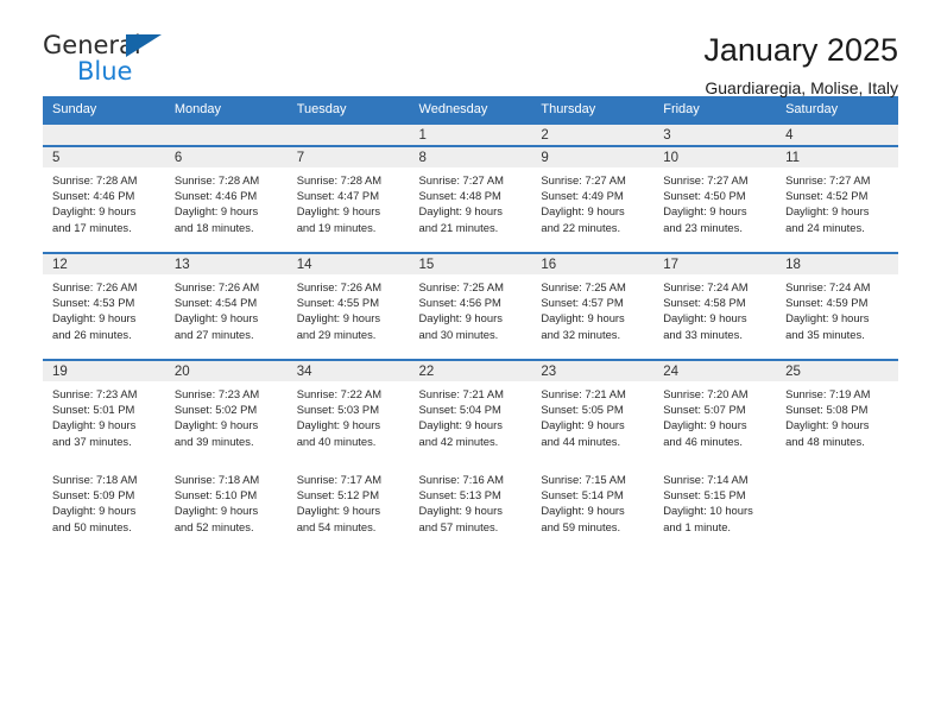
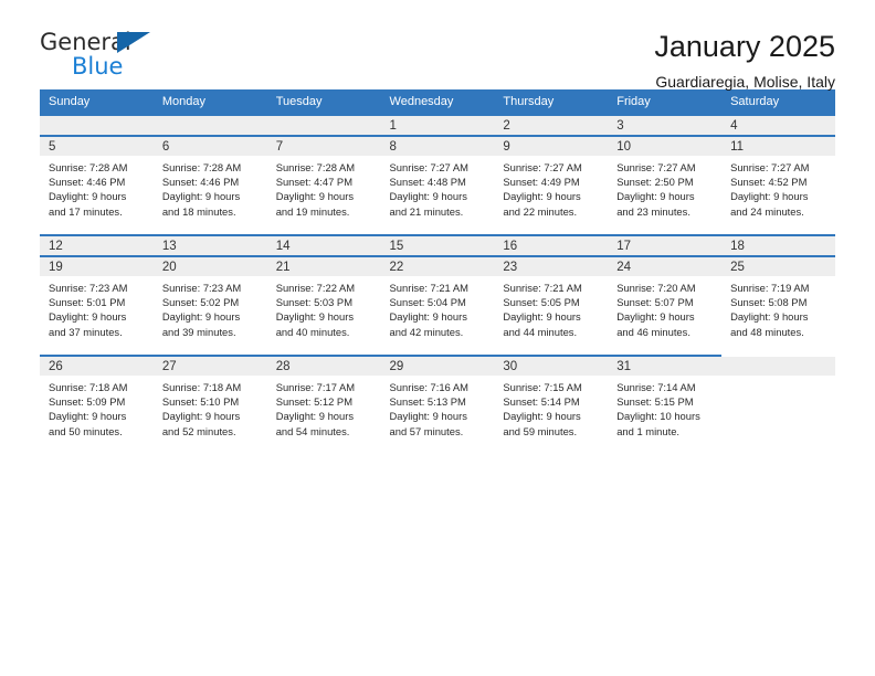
  General
  Blue
  January 2025
  Guardiaregia, Molise, Italy
  Sunday	Monday	Tuesday	Wednesday	Thursday	Friday	Saturday
  			1	2	3	4
  5	6	7	8	9	10	11
- Sunrise: 7:28 AM Sunset: 4:46 PM Daylight: 9 hours and 17 minutes.	Sunrise: 7:28 AM Sunset: 4:46 PM Daylight: 9 hours and 18 minutes.	Sunrise: 7:28 AM Sunset: 4:47 PM Daylight: 9 hours and 19 minutes.	Sunrise: 7:27 AM Sunset: 4:48 PM Daylight: 9 hours and 21 minutes.	Sunrise: 7:27 AM Sunset: 4:49 PM Daylight: 9 hours and 22 minutes.	Sunrise: 7:27 AM Sunset: 4:50 PM Daylight: 9 hours and 23 minutes.	Sunrise: 7:27 AM Sunset: 4:52 PM Daylight: 9 hours and 24 minutes.
+ Sunrise: 7:28 AM Sunset: 4:46 PM Daylight: 9 hours and 17 minutes.	Sunrise: 7:28 AM Sunset: 4:46 PM Daylight: 9 hours and 18 minutes.	Sunrise: 7:28 AM Sunset: 4:47 PM Daylight: 9 hours and 19 minutes.	Sunrise: 7:27 AM Sunset: 4:48 PM Daylight: 9 hours and 21 minutes.	Sunrise: 7:27 AM Sunset: 4:49 PM Daylight: 9 hours and 22 minutes.	Sunrise: 7:27 AM Sunset: 2:50 PM Daylight: 9 hours and 23 minutes.	Sunrise: 7:27 AM Sunset: 4:52 PM Daylight: 9 hours and 24 minutes.
  12	13	14	15	16	17	18
- Sunrise: 7:26 AM Sunset: 4:53 PM Daylight: 9 hours and 26 minutes.	Sunrise: 7:26 AM Sunset: 4:54 PM Daylight: 9 hours and 27 minutes.	Sunrise: 7:26 AM Sunset: 4:55 PM Daylight: 9 hours and 29 minutes.	Sunrise: 7:25 AM Sunset: 4:56 PM Daylight: 9 hours and 30 minutes.	Sunrise: 7:25 AM Sunset: 4:57 PM Daylight: 9 hours and 32 minutes.	Sunrise: 7:24 AM Sunset: 4:58 PM Daylight: 9 hours and 33 minutes.	Sunrise: 7:24 AM Sunset: 4:59 PM Daylight: 9 hours and 35 minutes.
- 19	20	34	22	23	24	25
+ 19	20	21	22	23	24	25
  Sunrise: 7:23 AM Sunset: 5:01 PM Daylight: 9 hours and 37 minutes.	Sunrise: 7:23 AM Sunset: 5:02 PM Daylight: 9 hours and 39 minutes.	Sunrise: 7:22 AM Sunset: 5:03 PM Daylight: 9 hours and 40 minutes.	Sunrise: 7:21 AM Sunset: 5:04 PM Daylight: 9 hours and 42 minutes.	Sunrise: 7:21 AM Sunset: 5:05 PM Daylight: 9 hours and 44 minutes.	Sunrise: 7:20 AM Sunset: 5:07 PM Daylight: 9 hours and 46 minutes.	Sunrise: 7:19 AM Sunset: 5:08 PM Daylight: 9 hours and 48 minutes.
+ 26	27	28	29	30	31
  Sunrise: 7:18 AM Sunset: 5:09 PM Daylight: 9 hours and 50 minutes.	Sunrise: 7:18 AM Sunset: 5:10 PM Daylight: 9 hours and 52 minutes.	Sunrise: 7:17 AM Sunset: 5:12 PM Daylight: 9 hours and 54 minutes.	Sunrise: 7:16 AM Sunset: 5:13 PM Daylight: 9 hours and 57 minutes.	Sunrise: 7:15 AM Sunset: 5:14 PM Daylight: 9 hours and 59 minutes.	Sunrise: 7:14 AM Sunset: 5:15 PM Daylight: 10 hours and 1 minute.
